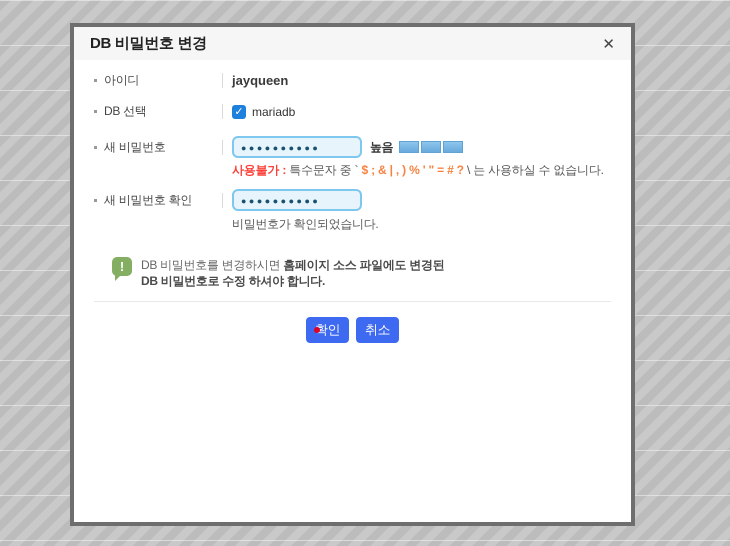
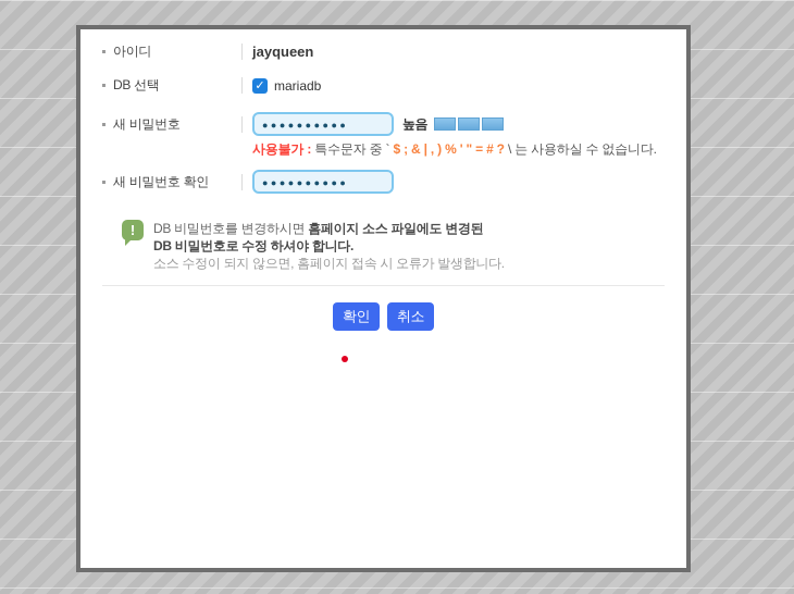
- DB 비밀번호 변경
- ✕
  아이디
  jayqueen
  DB 선택
  ✓
  mariadb
  새 비밀번호
  ●●●●●●●●●●
  높음
  사용불가 : 특수문자 중 ` $ ; & | , ) % ' " = # ? \ 는 사용하실 수 없습니다.
  새 비밀번호 확인
  ●●●●●●●●●●
- 비밀번호가 확인되었습니다.
  !
  DB 비밀번호를 변경하시면 홈페이지 소스 파일에도 변경된
  DB 비밀번호로 수정 하셔야 합니다.
+ 소스 수정이 되지 않으면, 홈페이지 접속 시 오류가 발생합니다.
  확인
  취소
